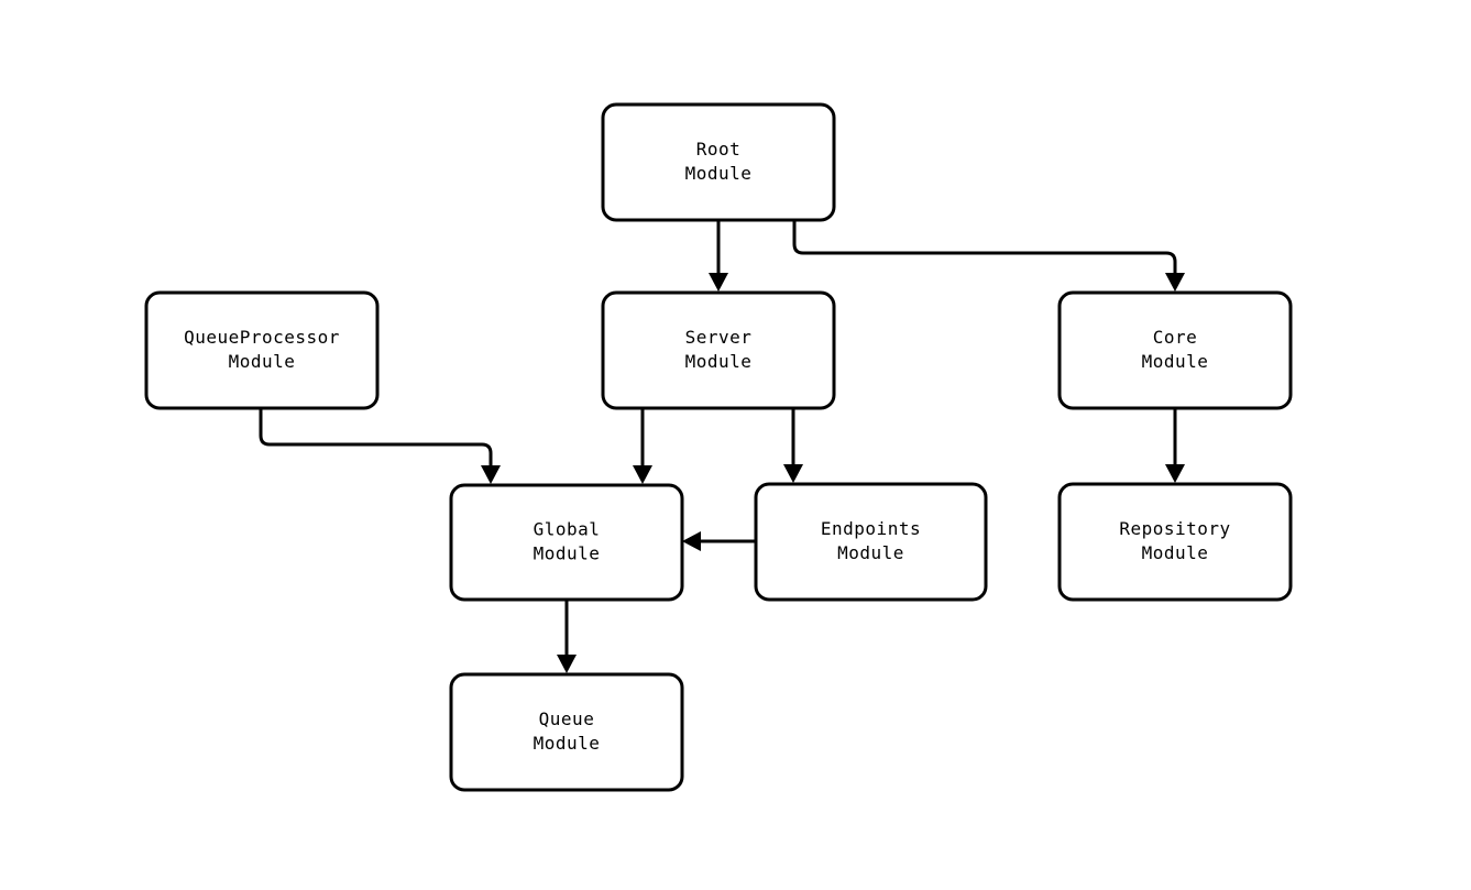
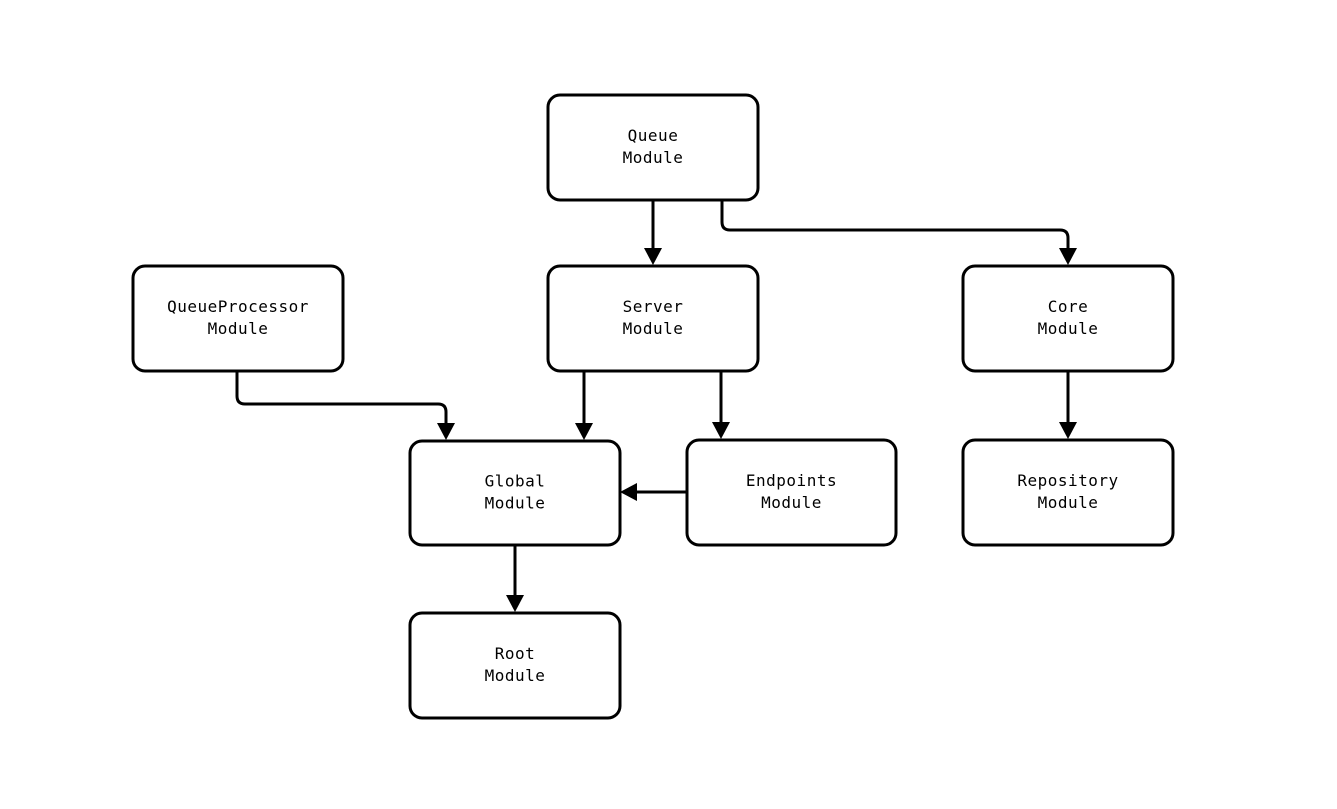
- Root
+ Queue
  Module
  QueueProcessor
  Module
  Server
  Module
  Core
  Module
  Global
  Module
  Endpoints
  Module
  Repository
  Module
- Queue
+ Root
  Module
